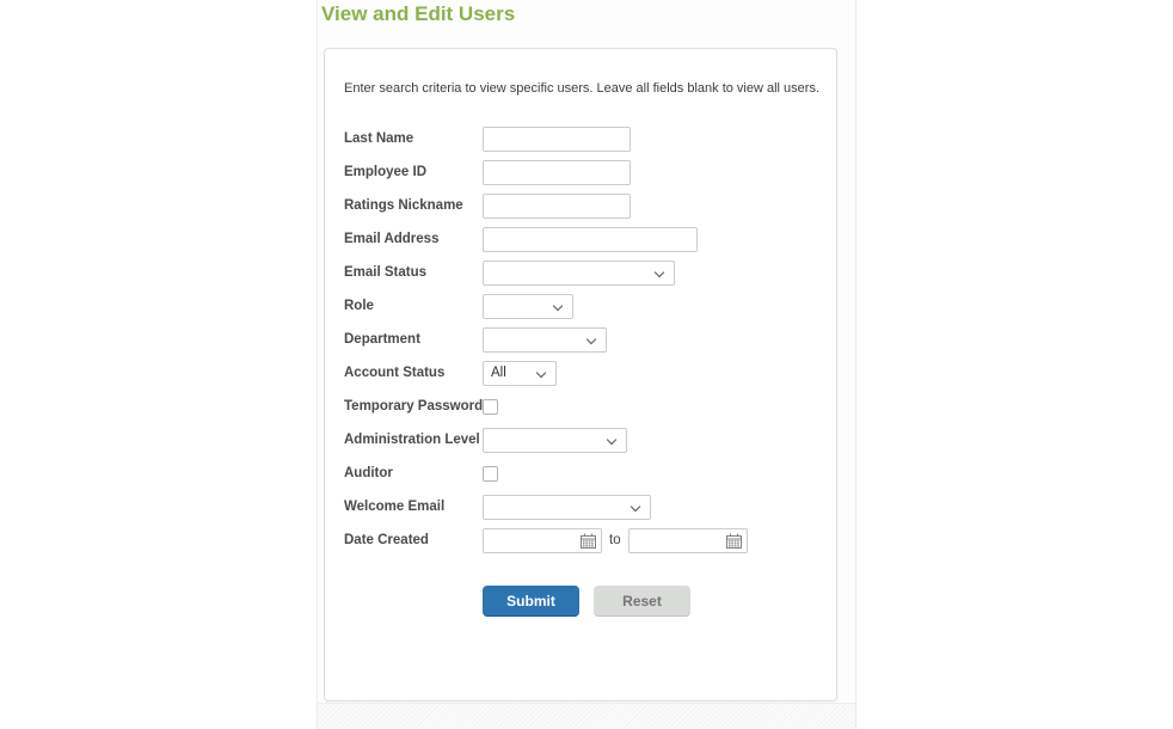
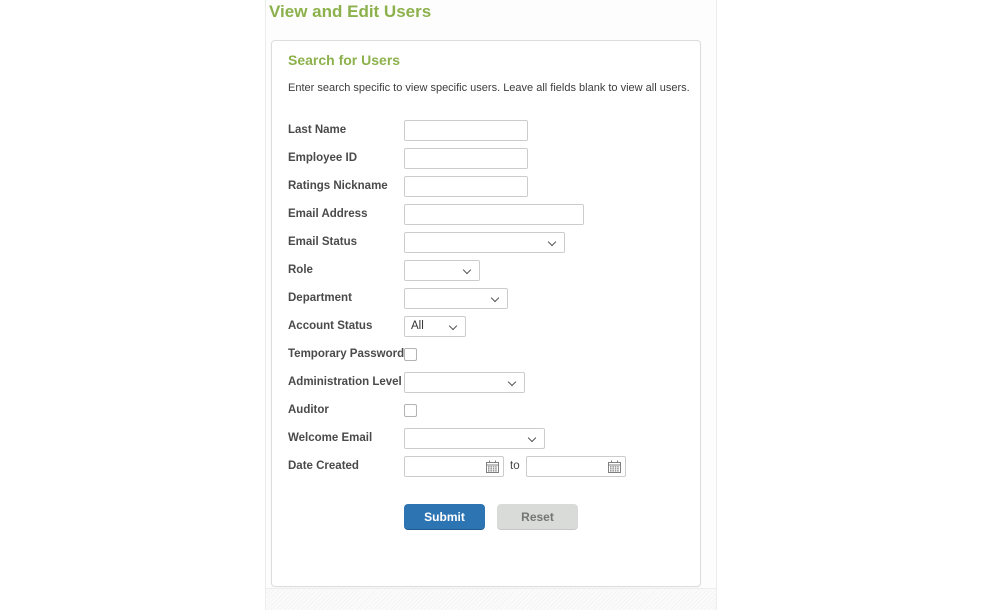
  View and Edit Users
+ Search for Users
- Enter search criteria to view specific users. Leave all fields blank to view all users.
+ Enter search specific to view specific users. Leave all fields blank to view all users.
  Last Name
  Employee ID
  Ratings Nickname
  Email Address
  Email Status
  Role
  Department
  Account Status
  All
  Temporary Password
  Administration Level
  Auditor
  Welcome Email
  Date Created
  to
  Submit
  Reset
